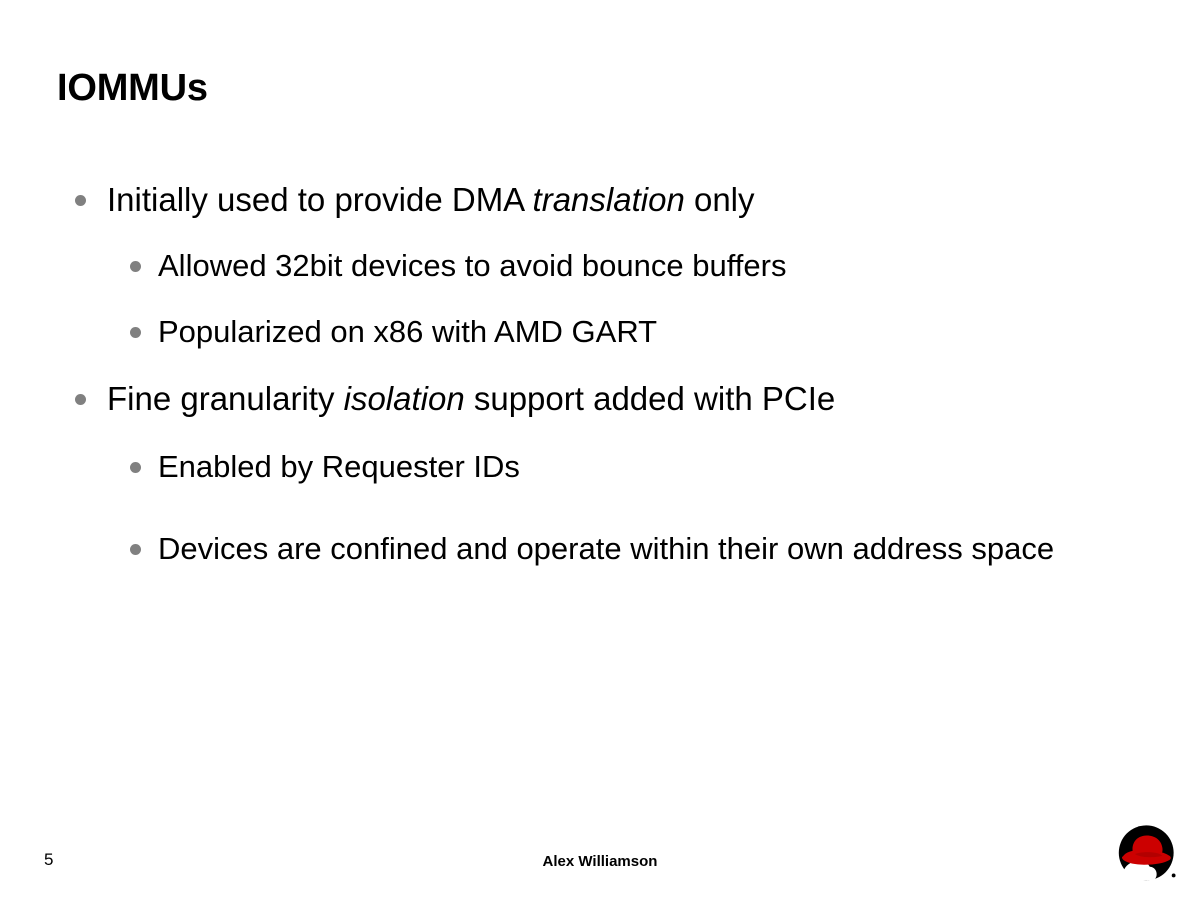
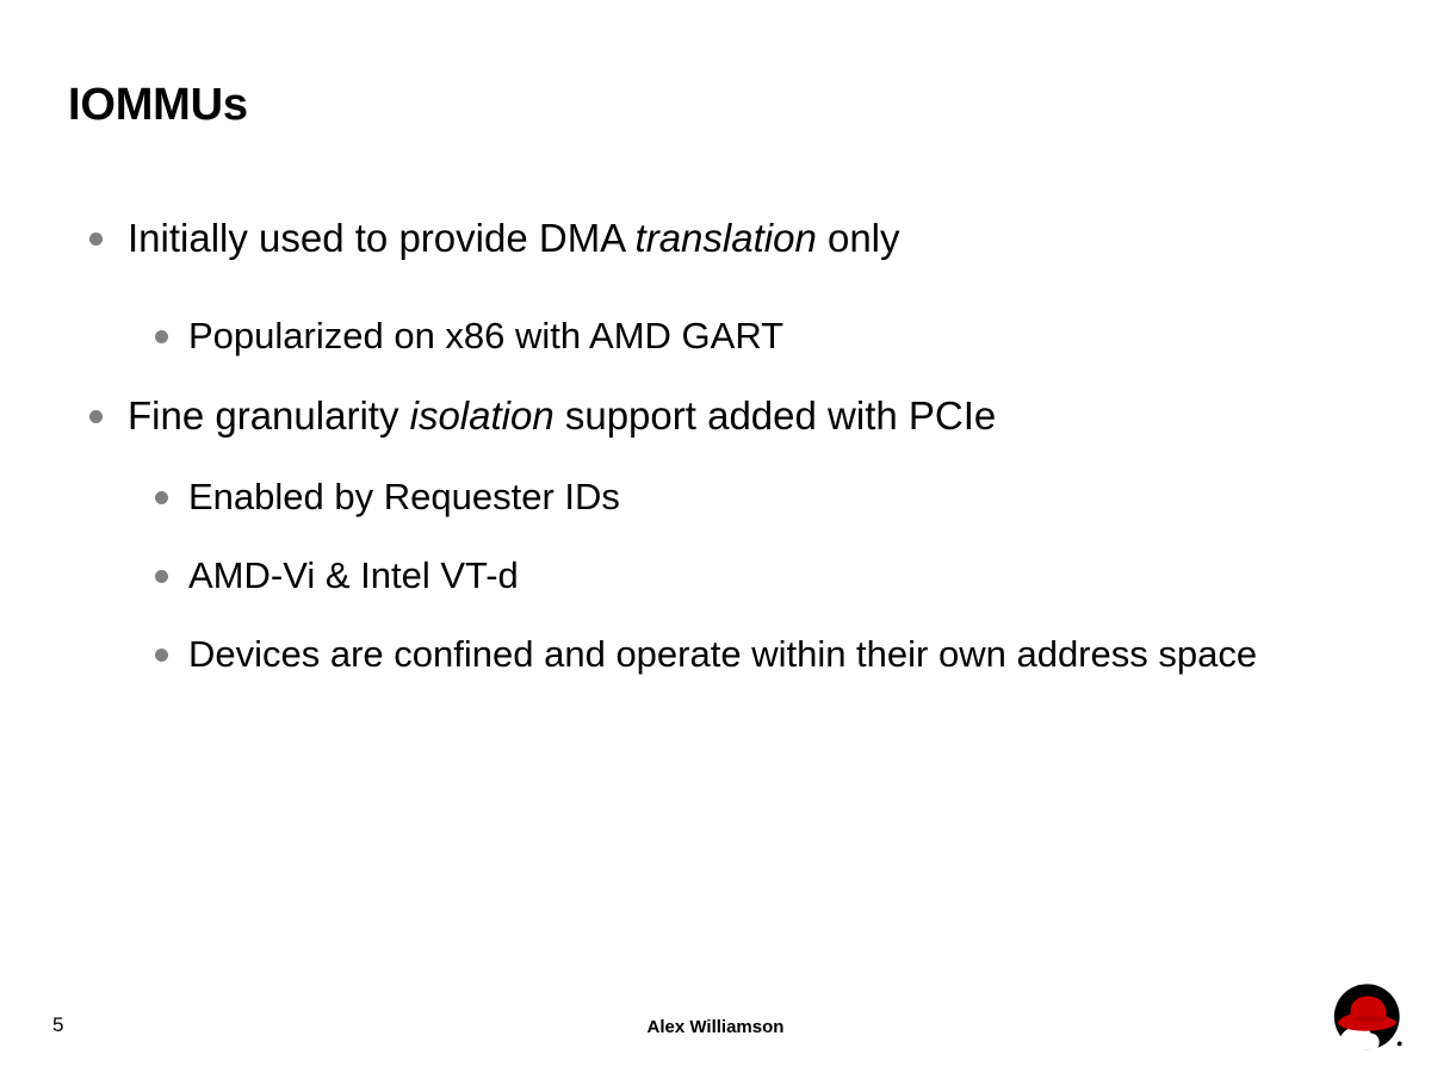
  IOMMUs
  Initially used to provide DMA translation only
- Allowed 32bit devices to avoid bounce buffers
  Popularized on x86 with AMD GART
  Fine granularity isolation support added with PCIe
  Enabled by Requester IDs
+ AMD-Vi & Intel VT-d
  Devices are confined and operate within their own address space
  5
  Alex Williamson
